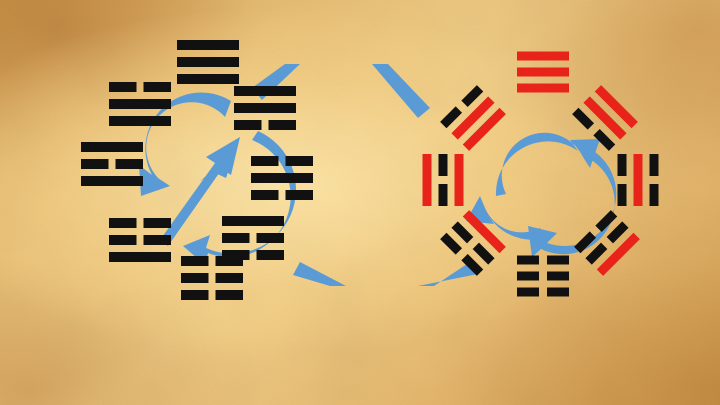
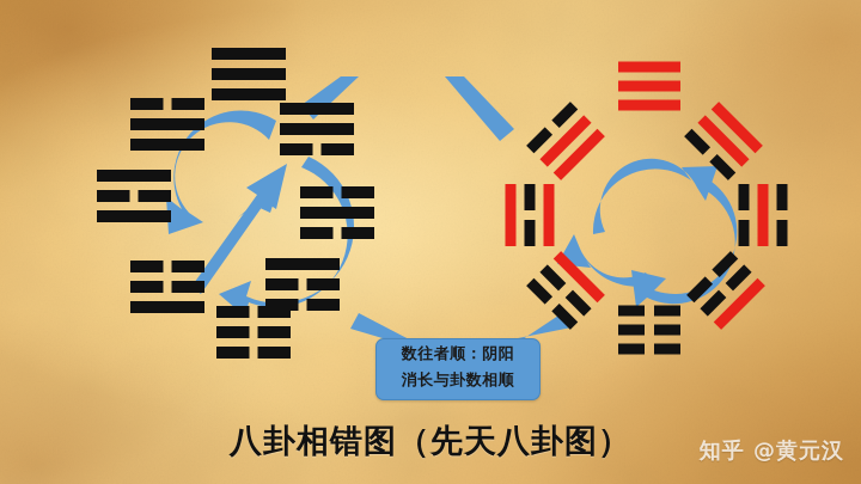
+ 数往者顺：阴阳
+ 消长与卦数相顺
+ 八卦相错图（先天八卦图）
+ 知乎 @黄元汉
